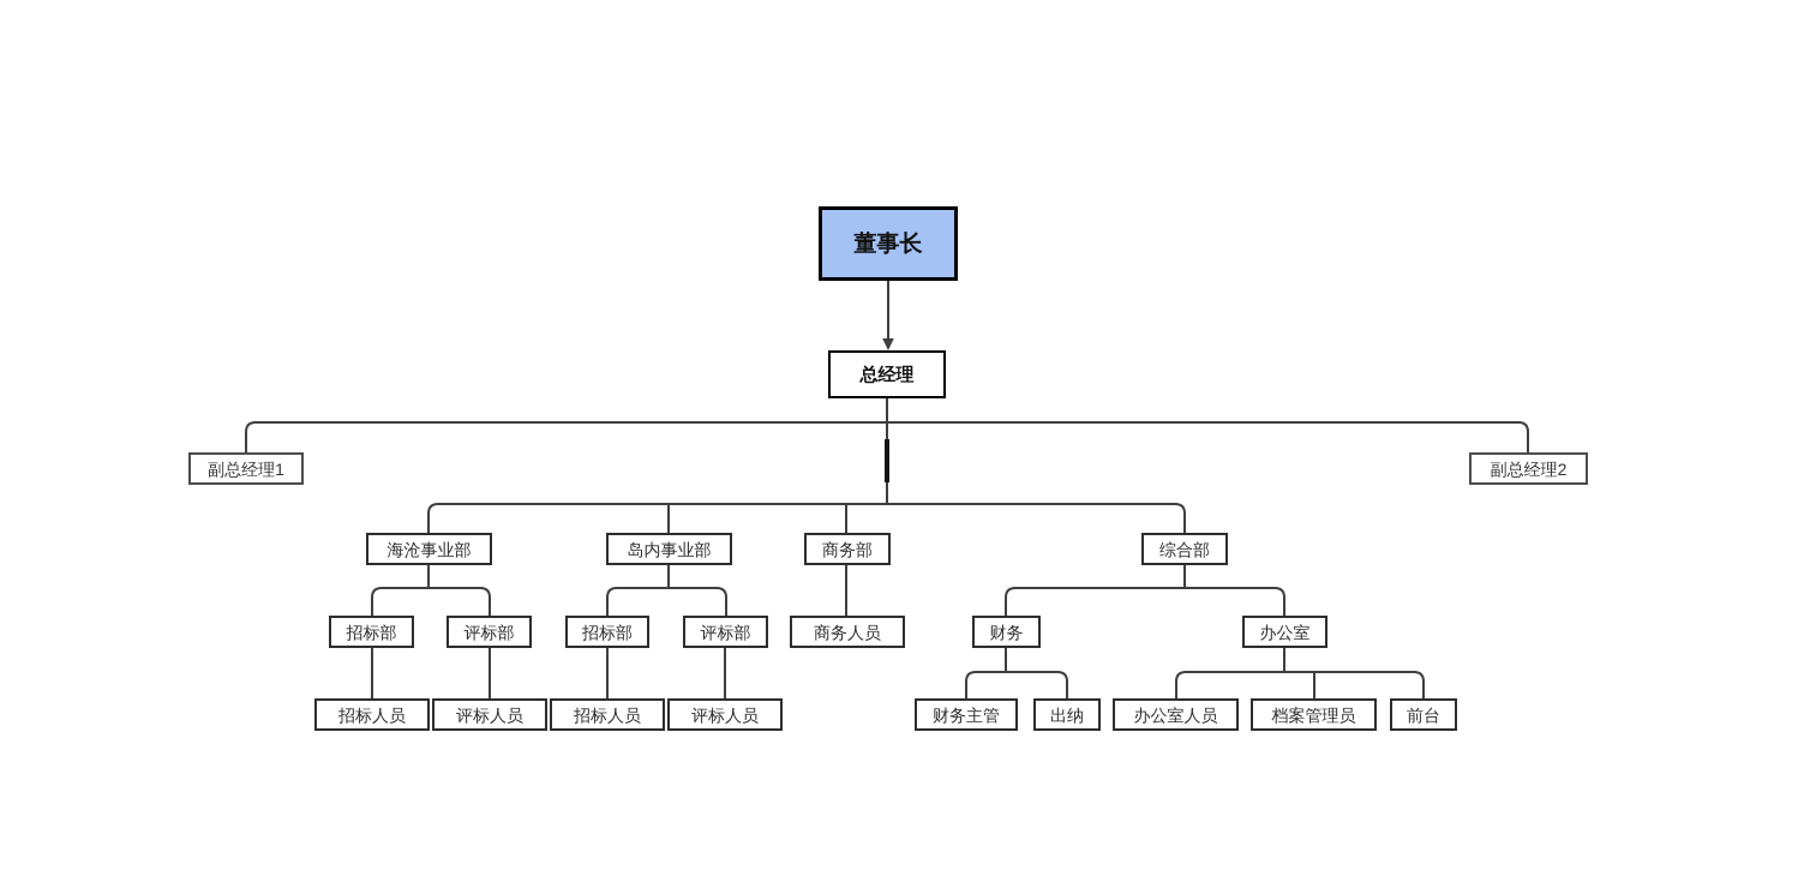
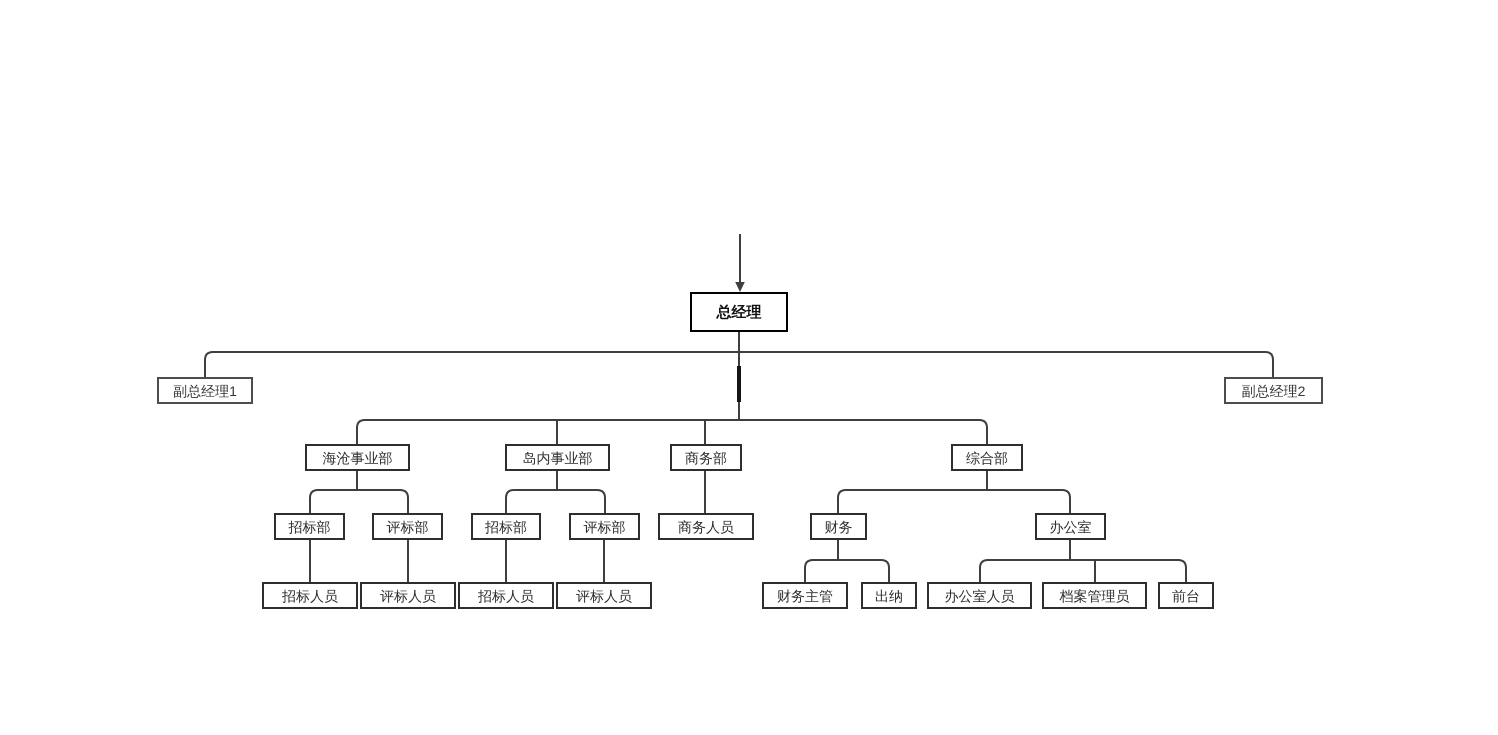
- 董事长
  总经理
  副总经理1
  副总经理2
  海沧事业部
  岛内事业部
  商务部
  综合部
  招标部
  评标部
  招标部
  评标部
  商务人员
  财务
  办公室
  招标人员
  评标人员
  招标人员
  评标人员
  财务主管
  出纳
  办公室人员
  档案管理员
  前台
